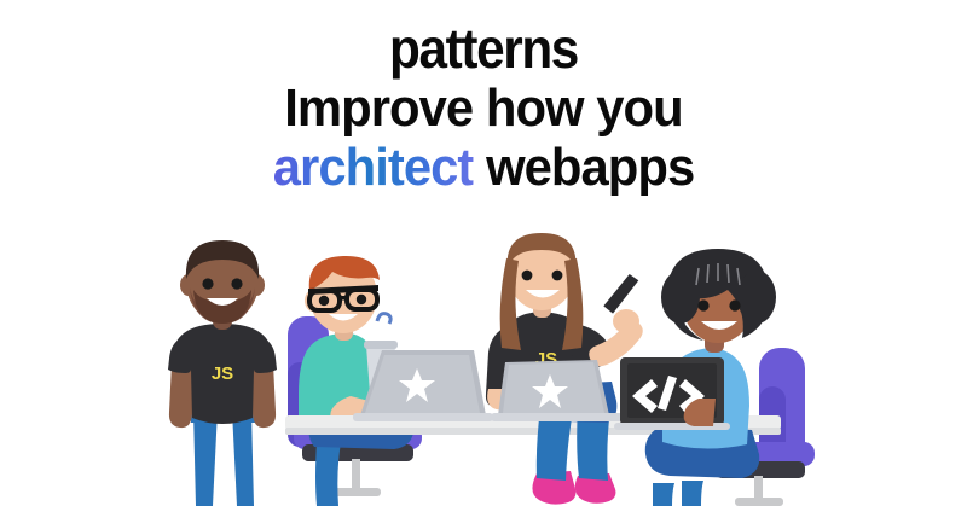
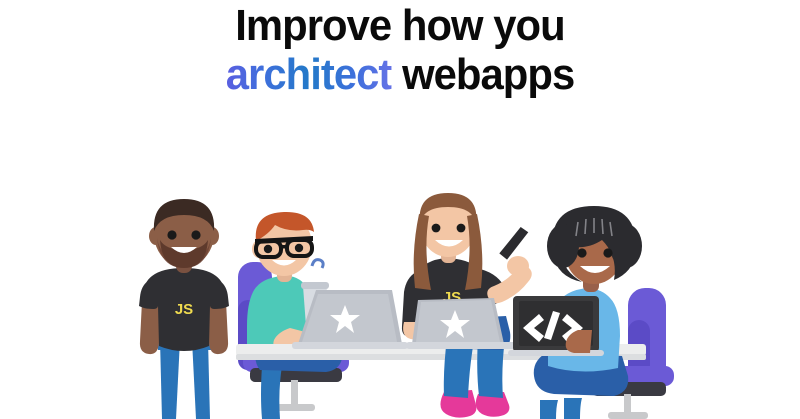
  JS
  JS
- patterns
  Improve how you
  architect webapps
